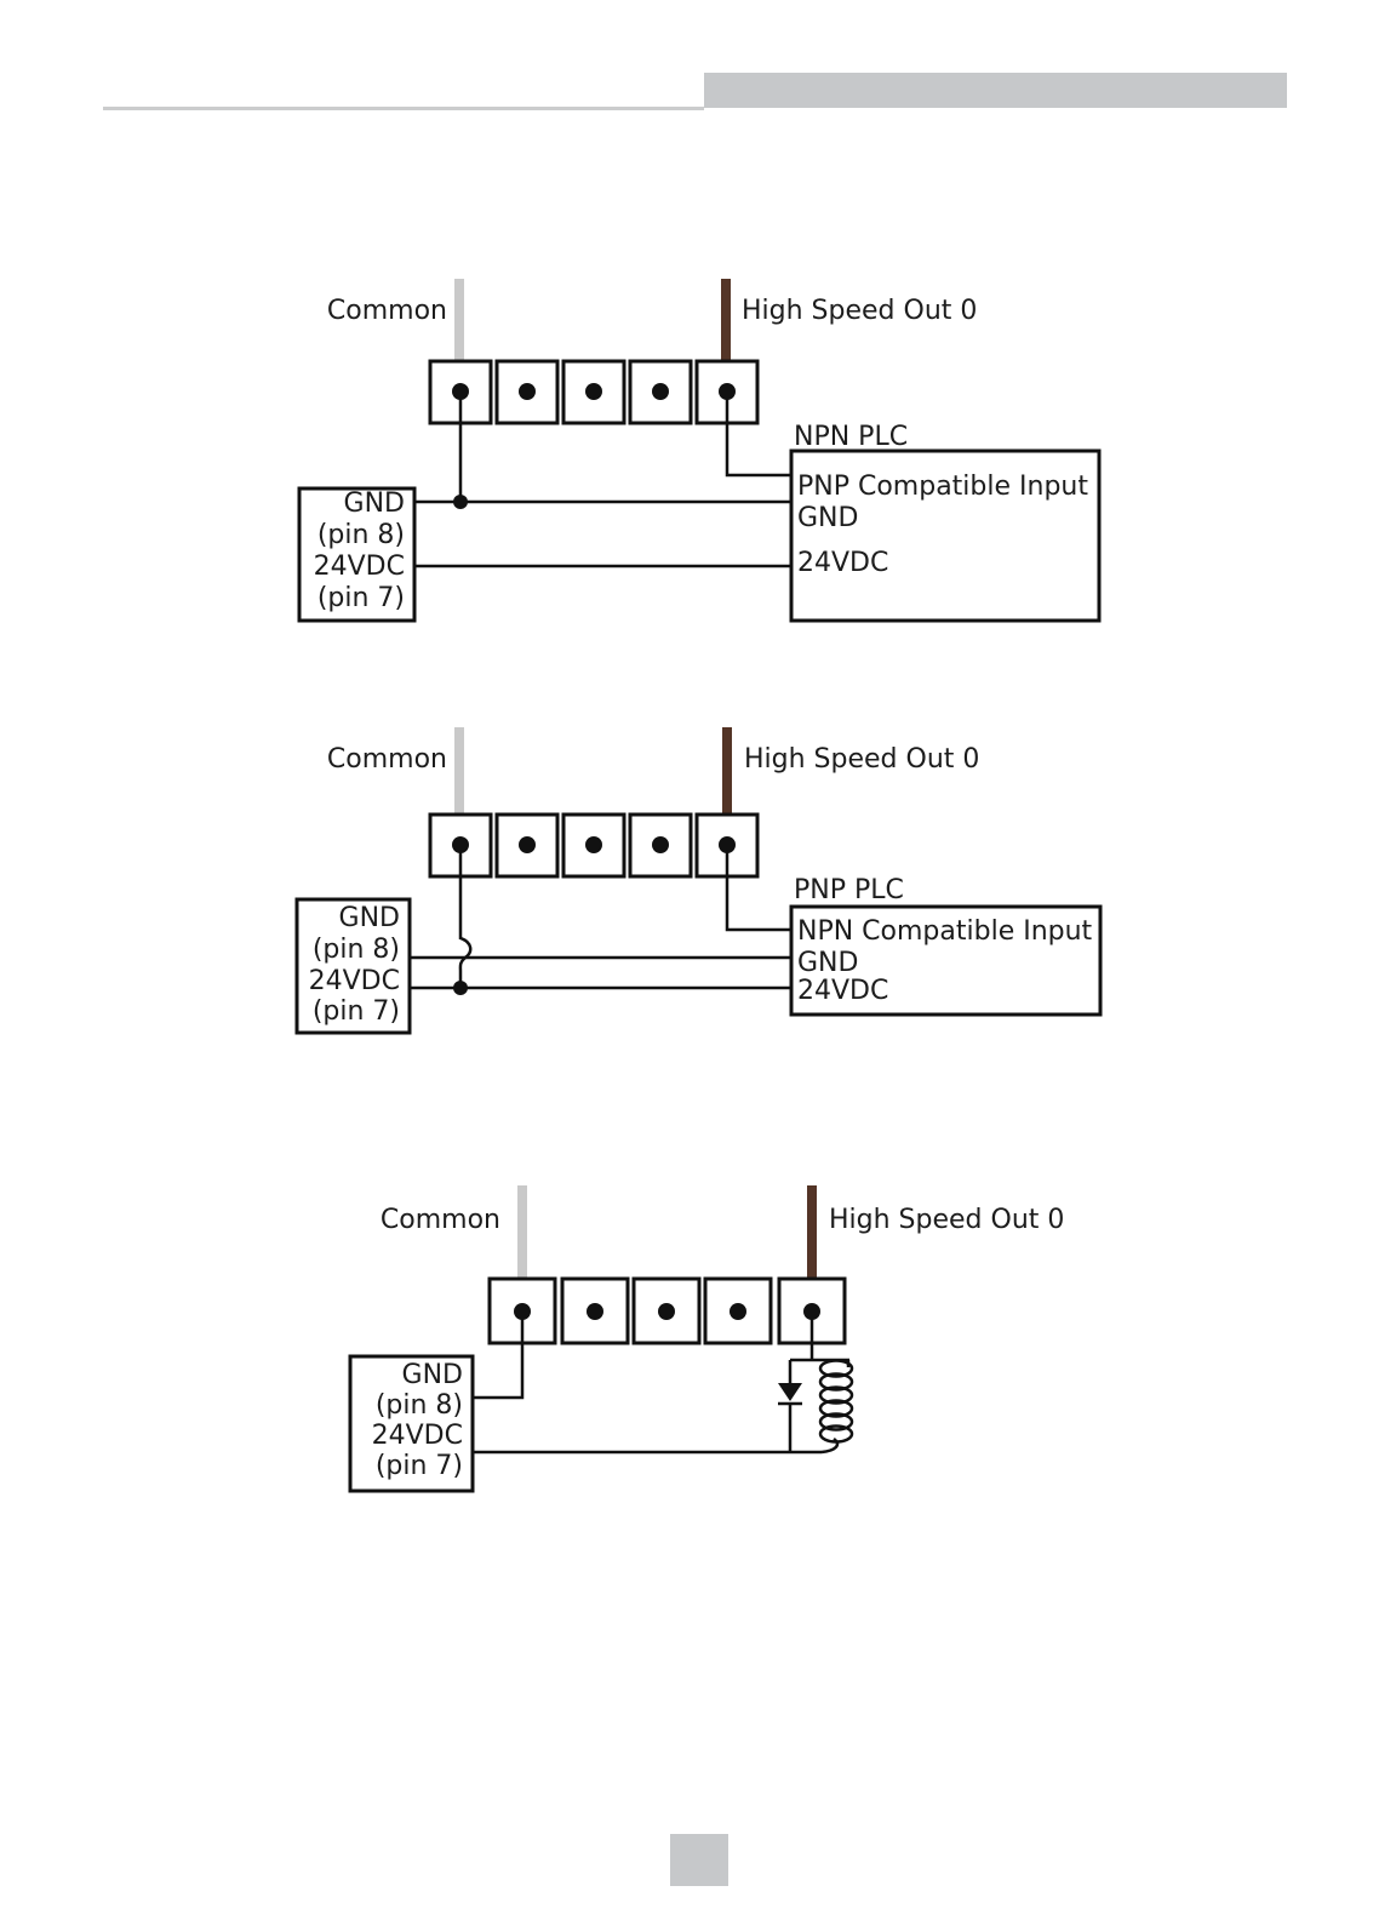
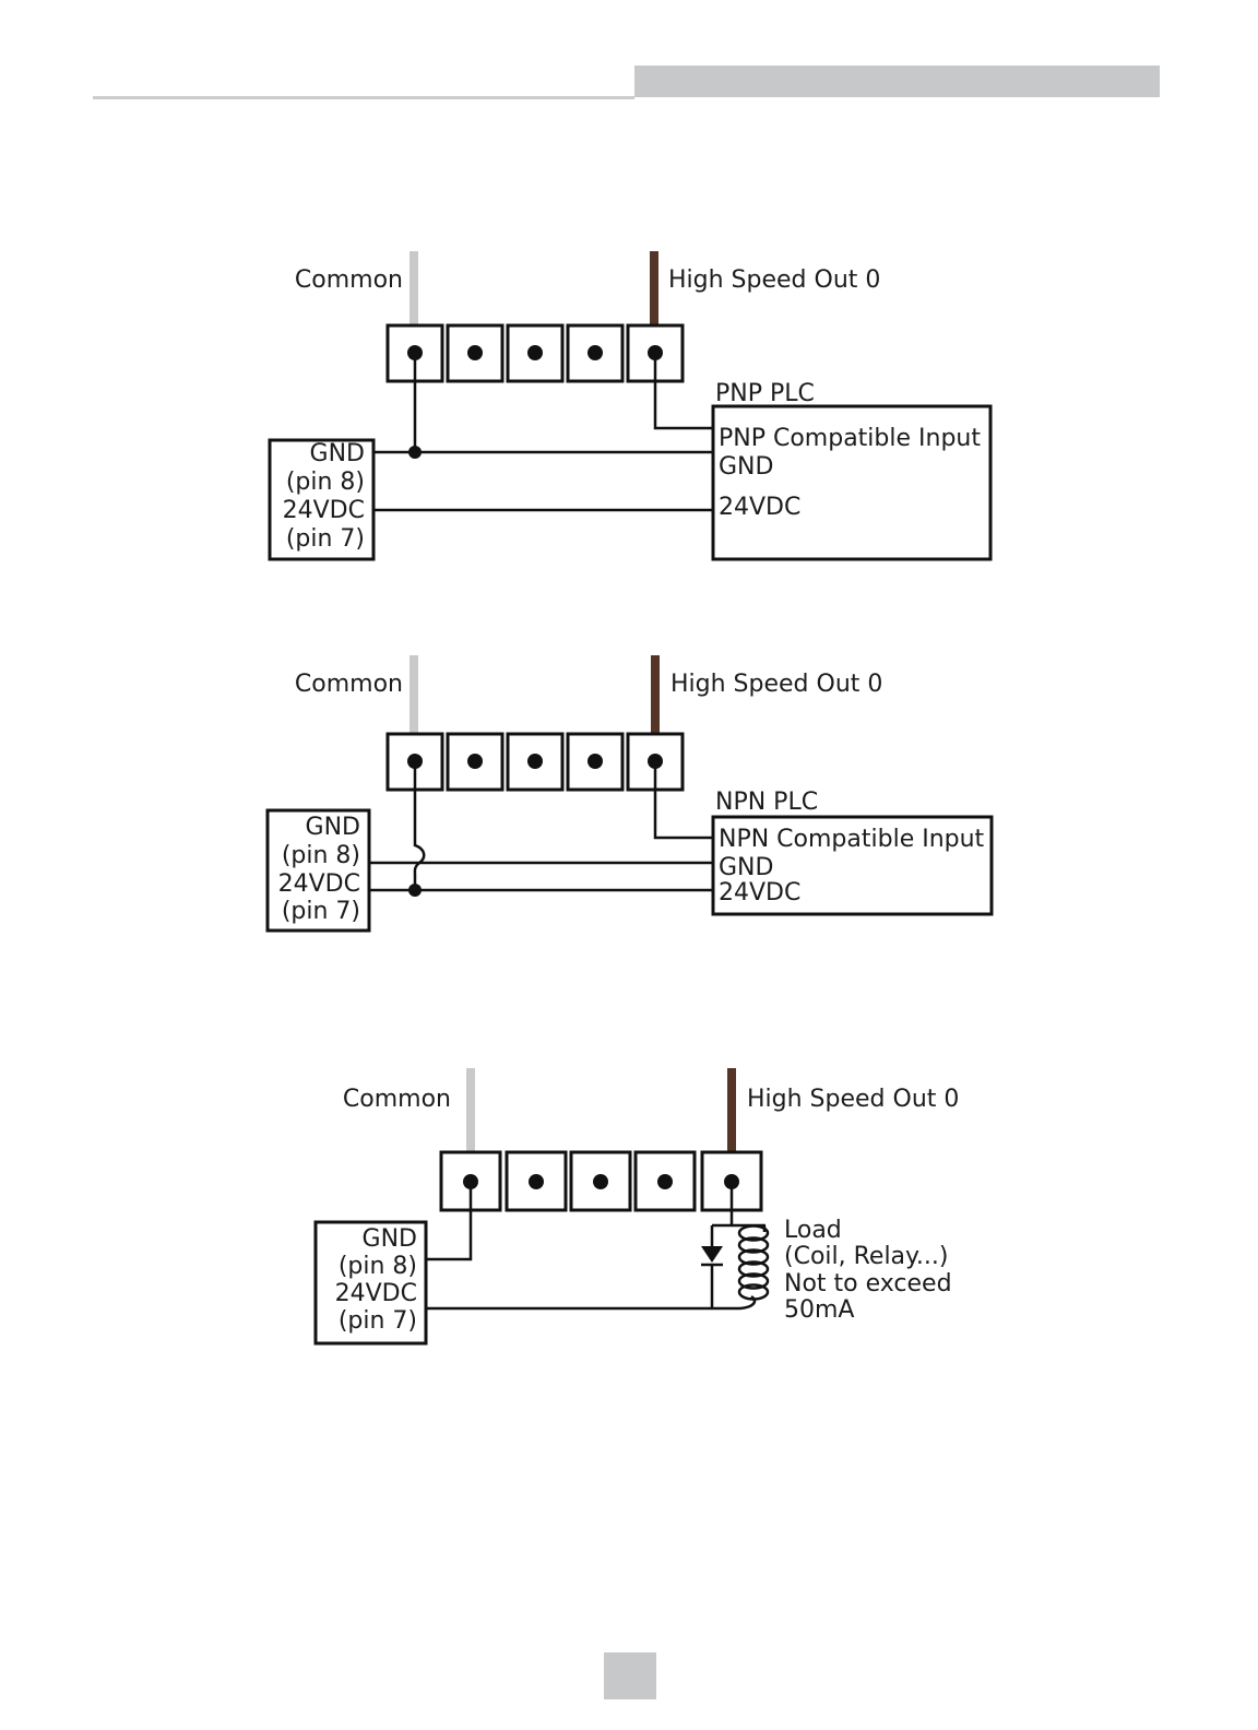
  Common
  High Speed Out 0
  GND
  (pin 8)
  24VDC
  (pin 7)
- NPN PLC
+ PNP PLC
  PNP Compatible Input
  GND
  24VDC
  Common
  High Speed Out 0
  GND
  (pin 8)
  24VDC
  (pin 7)
- PNP PLC
+ NPN PLC
  NPN Compatible Input
  GND
  24VDC
  Common
  High Speed Out 0
  GND
  (pin 8)
  24VDC
  (pin 7)
+ Load
+ (Coil, Relay...)
+ Not to exceed
+ 50mA
